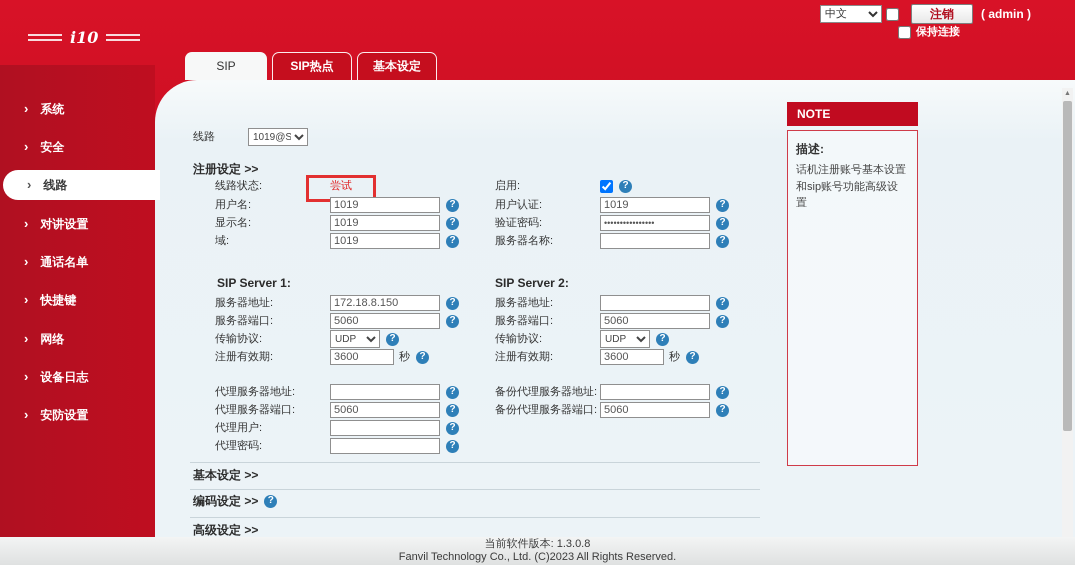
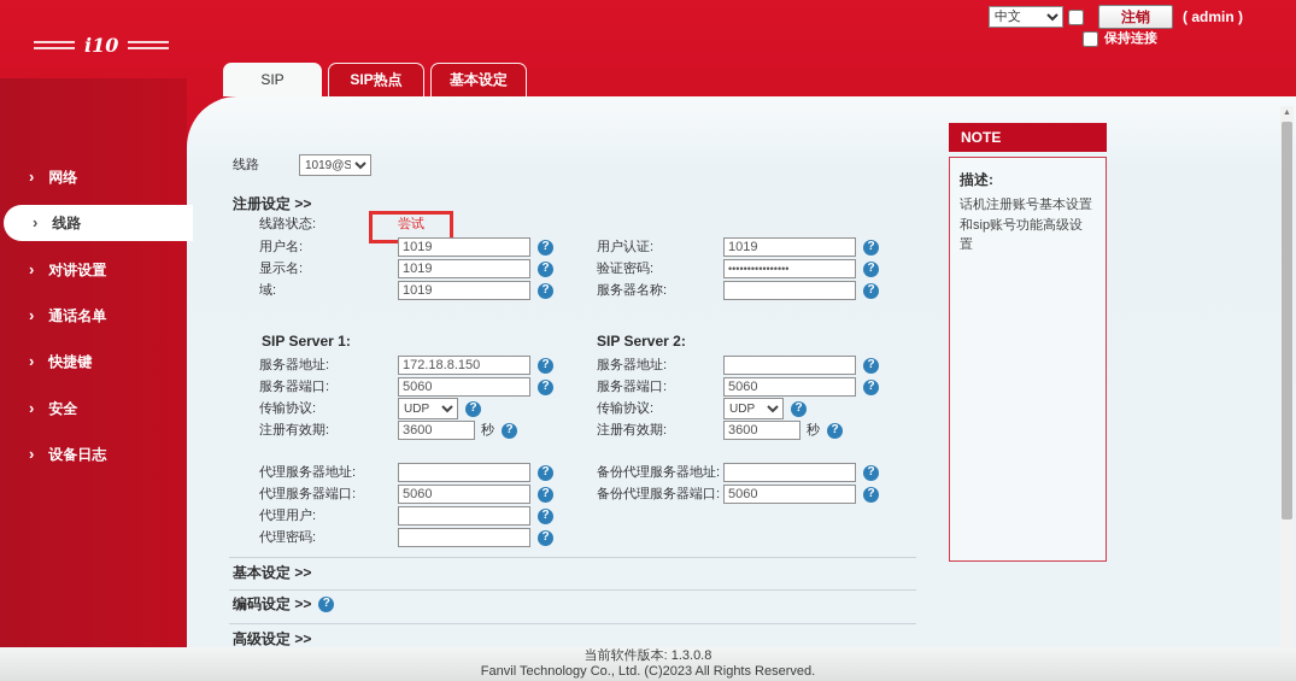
  中文
  注销
  ( admin )
  保持连接
  i10
  SIP
  SIP热点
  基本设定
  线路
  注册设定 >>
  线路状态:
  尝试
- 启用:
  用户名:
  1019
  用户认证:
  1019
  显示名:
  1019
  验证密码:
  ••••••••••••••••
  域:
  1019
  服务器名称:
  SIP Server 1:
  SIP Server 2:
  服务器地址:
  172.18.8.150
  服务器地址:
  服务器端口:
  5060
  服务器端口:
  5060
  传输协议:
  UDP
  传输协议:
  UDP
  注册有效期:
  3600
  秒
  注册有效期:
  3600
  秒
  代理服务器地址:
  备份代理服务器地址:
  代理服务器端口:
  5060
  备份代理服务器端口:
  5060
  代理用户:
  代理密码:
  基本设定 >>
  编码设定 >>
  高级设定 >>
  NOTE
  描述:
  话机注册账号基本设置和sip账号功能高级设置
- › 系统
- › 安全
+ › 网络
  › 线路
  › 对讲设置
  › 通话名单
  › 快捷键
- › 网络
+ › 安全
  › 设备日志
- › 安防设置
  当前软件版本: 1.3.0.8
  Fanvil Technology Co., Ltd. (C)2023 All Rights Reserved.
